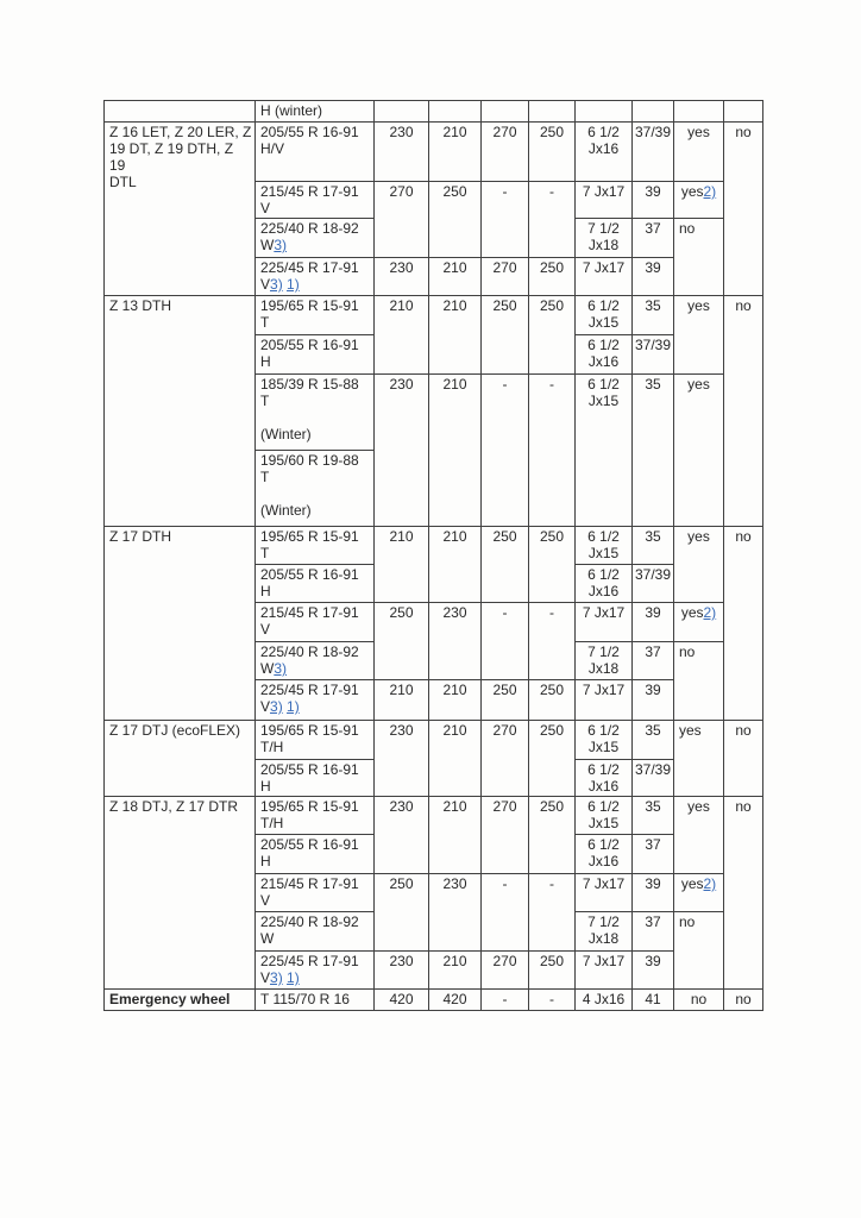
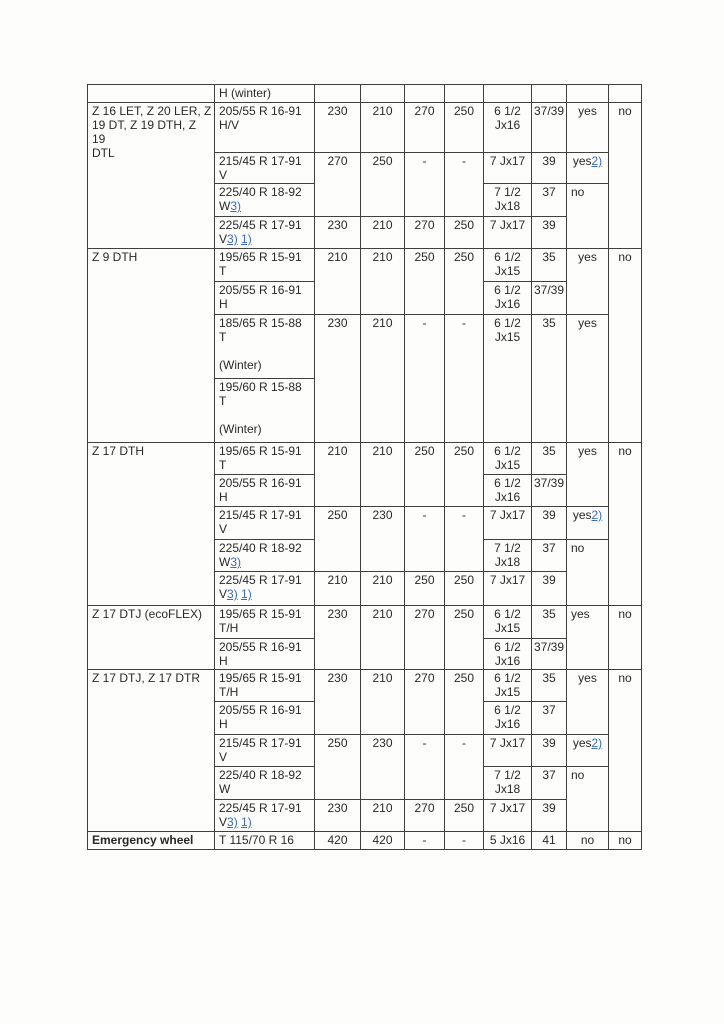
  	H (winter)
  Z 16 LET, Z 20 LER, Z 19 DT, Z 19 DTH, Z 19 DTL	205/55 R 16-91 H/V	230	210	270	250	6 1/2 Jx16	37/39	yes	no
  215/45 R 17-91 V	270	250	-	-	7 Jx17	39	yes2)
  225/40 R 18-92 W3)	7 1/2 Jx18	37	no
  225/45 R 17-91 V3) 1)	230	210	270	250	7 Jx17	39
- Z 13 DTH	195/65 R 15-91 T	210	210	250	250	6 1/2 Jx15	35	yes	no
+ Z 9 DTH	195/65 R 15-91 T	210	210	250	250	6 1/2 Jx15	35	yes	no
  205/55 R 16-91 H	6 1/2 Jx16	37/39
- 185/39 R 15-88 T (Winter)	230	210	-	-	6 1/2 Jx15	35	yes
+ 185/65 R 15-88 T (Winter)	230	210	-	-	6 1/2 Jx15	35	yes
- 195/60 R 19-88 T (Winter)
+ 195/60 R 15-88 T (Winter)
  Z 17 DTH	195/65 R 15-91 T	210	210	250	250	6 1/2 Jx15	35	yes	no
  205/55 R 16-91 H	6 1/2 Jx16	37/39
  215/45 R 17-91 V	250	230	-	-	7 Jx17	39	yes2)
  225/40 R 18-92 W3)	7 1/2 Jx18	37	no
  225/45 R 17-91 V3) 1)	210	210	250	250	7 Jx17	39
  Z 17 DTJ (ecoFLEX)	195/65 R 15-91 T/H	230	210	270	250	6 1/2 Jx15	35	yes	no
  205/55 R 16-91 H	6 1/2 Jx16	37/39
- Z 18 DTJ, Z 17 DTR	195/65 R 15-91 T/H	230	210	270	250	6 1/2 Jx15	35	yes	no
+ Z 17 DTJ, Z 17 DTR	195/65 R 15-91 T/H	230	210	270	250	6 1/2 Jx15	35	yes	no
  205/55 R 16-91 H	6 1/2 Jx16	37
  215/45 R 17-91 V	250	230	-	-	7 Jx17	39	yes2)
  225/40 R 18-92 W	7 1/2 Jx18	37	no
  225/45 R 17-91 V3) 1)	230	210	270	250	7 Jx17	39
- Emergency wheel	T 115/70 R 16	420	420	-	-	4 Jx16	41	no	no
+ Emergency wheel	T 115/70 R 16	420	420	-	-	5 Jx16	41	no	no
